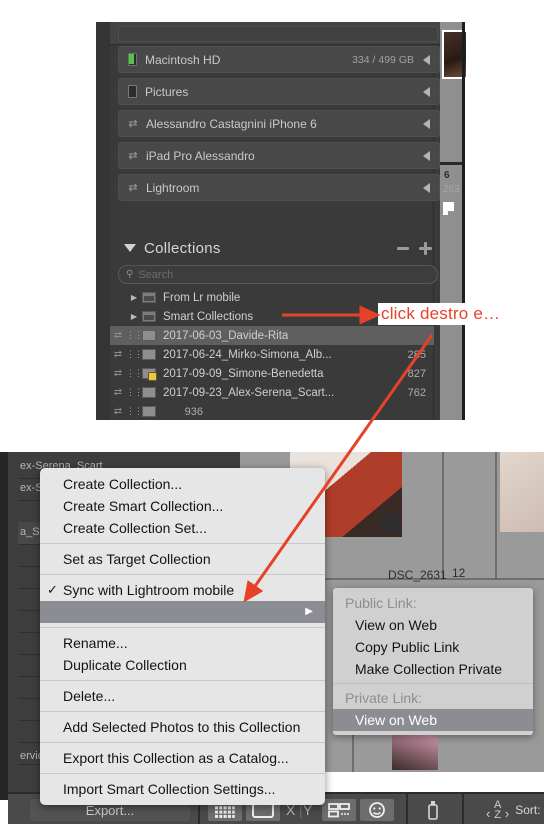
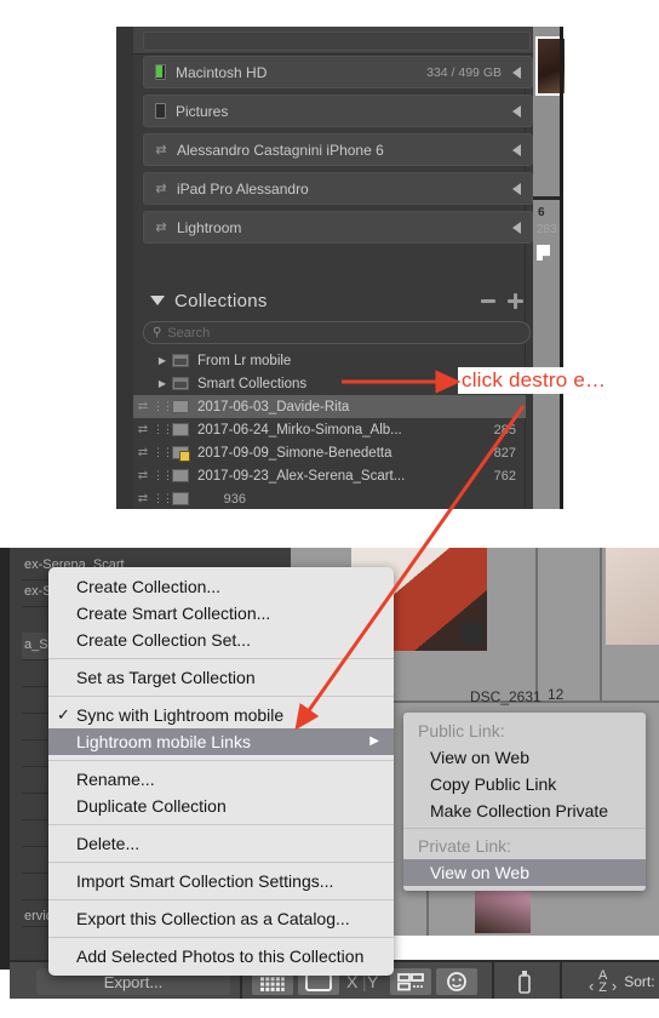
  Macintosh HD
  334 / 499 GB
  Pictures
  ⇄
  Alessandro Castagnini iPhone 6
  ⇄
  iPad Pro Alessandro
  ⇄
  Lightroom
  Collections
  ⚲
  Search
  ▶
  From Lr mobile
  ▶
  Smart Collections
  ⇄
  ⋮⋮
  2017-06-03_Davide-Rita
  ⇄
  ⋮⋮
  2017-06-24_Mirko-Simona_Alb...
  ⇄
  ⋮⋮
  2017-09-09_Simone-Benedetta
  827
  ⇄
  ⋮⋮
  2017-09-23_Alex-Serena_Scart...
  762
  ⇄
  ⋮⋮
  936
  6
  click destro e…
  ex-Serena_Scart
  ex-S
  a_S
  ervi
  DSC_2631
  12
  Export...
  X
  Y
  ‹ A
  Z ›
  Sort:
  Create Collection...
  Create Smart Collection...
  Create Collection Set...
  Set as Target Collection
  ✓
  Sync with Lightroom mobile
+ Lightroom mobile Links
  ▶
  Rename...
  Duplicate Collection
  Delete...
- Add Selected Photos to this Collection
+ Import Smart Collection Settings...
  Export this Collection as a Catalog...
- Import Smart Collection Settings...
+ Add Selected Photos to this Collection
  Public Link:
  View on Web
  Copy Public Link
  Make Collection Private
  Private Link:
  View on Web
